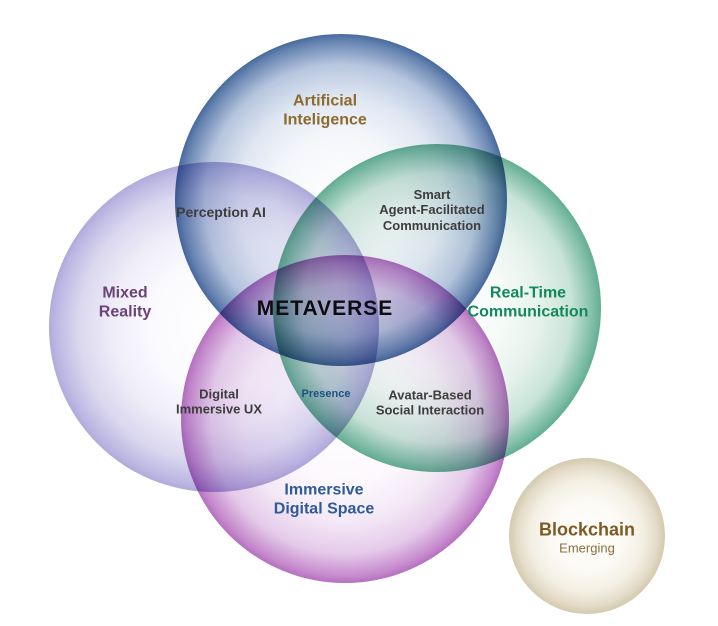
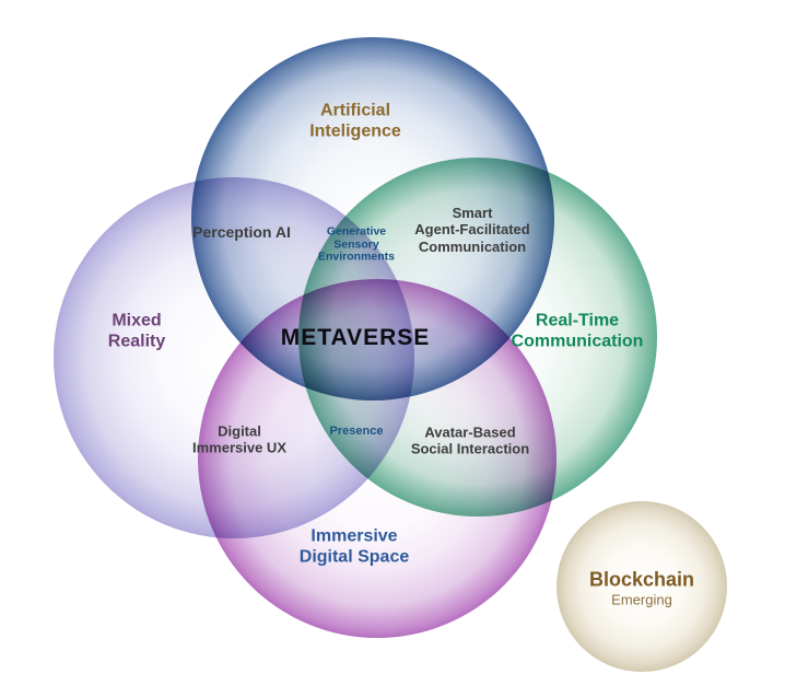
  Artificial
  Inteligence
  Mixed
  Reality
  Real-Time
  Communication
  Immersive
  Digital Space
  METAVERSE
  Perception AI
+ Generative
+ Sensory
+ Environments
  Smart
  Agent-Facilitated
  Communication
  Presence
  Digital
  Immersive UX
  Avatar-Based
  Social Interaction
  Blockchain
  Emerging
